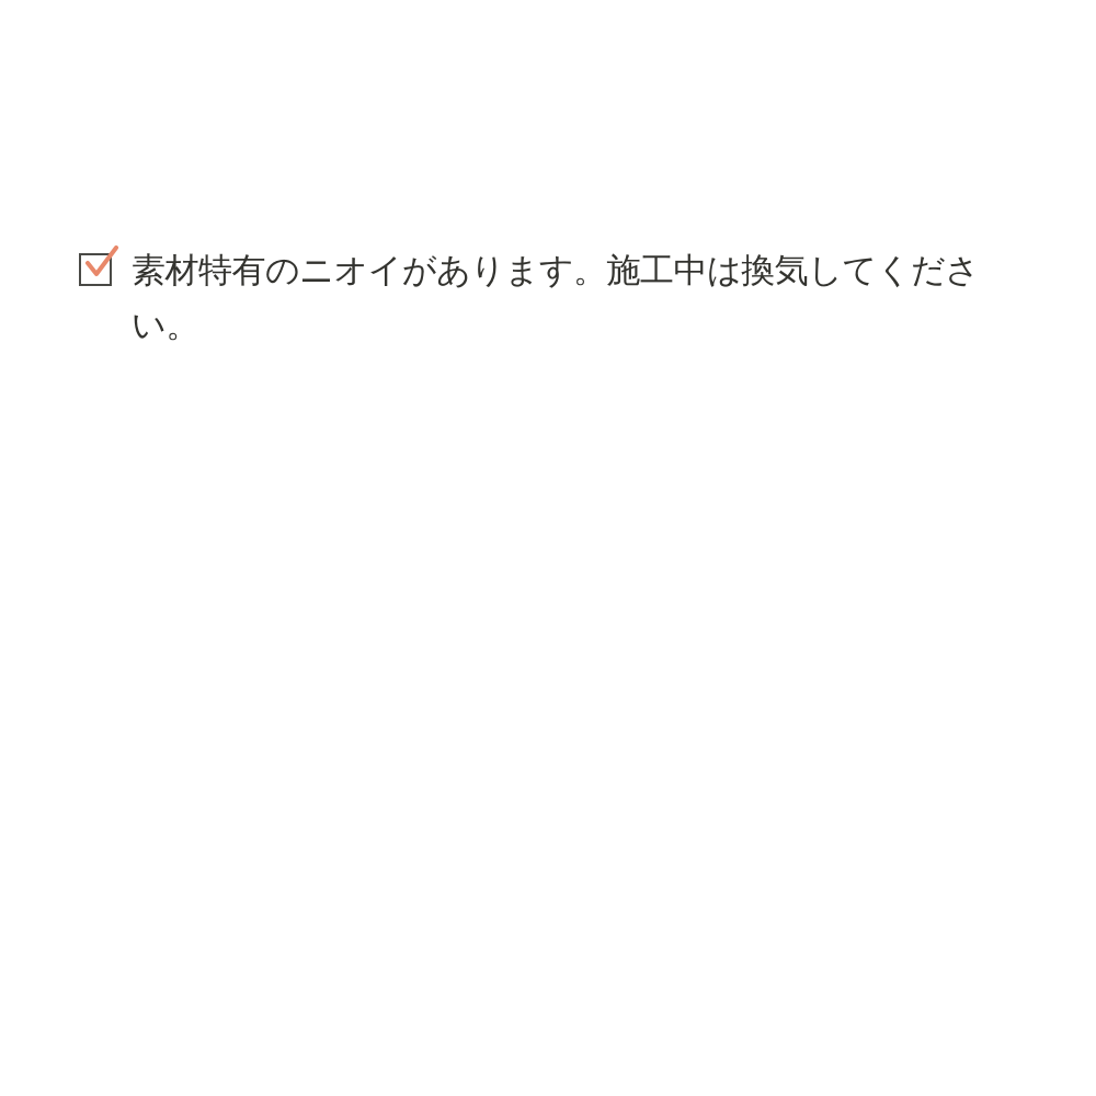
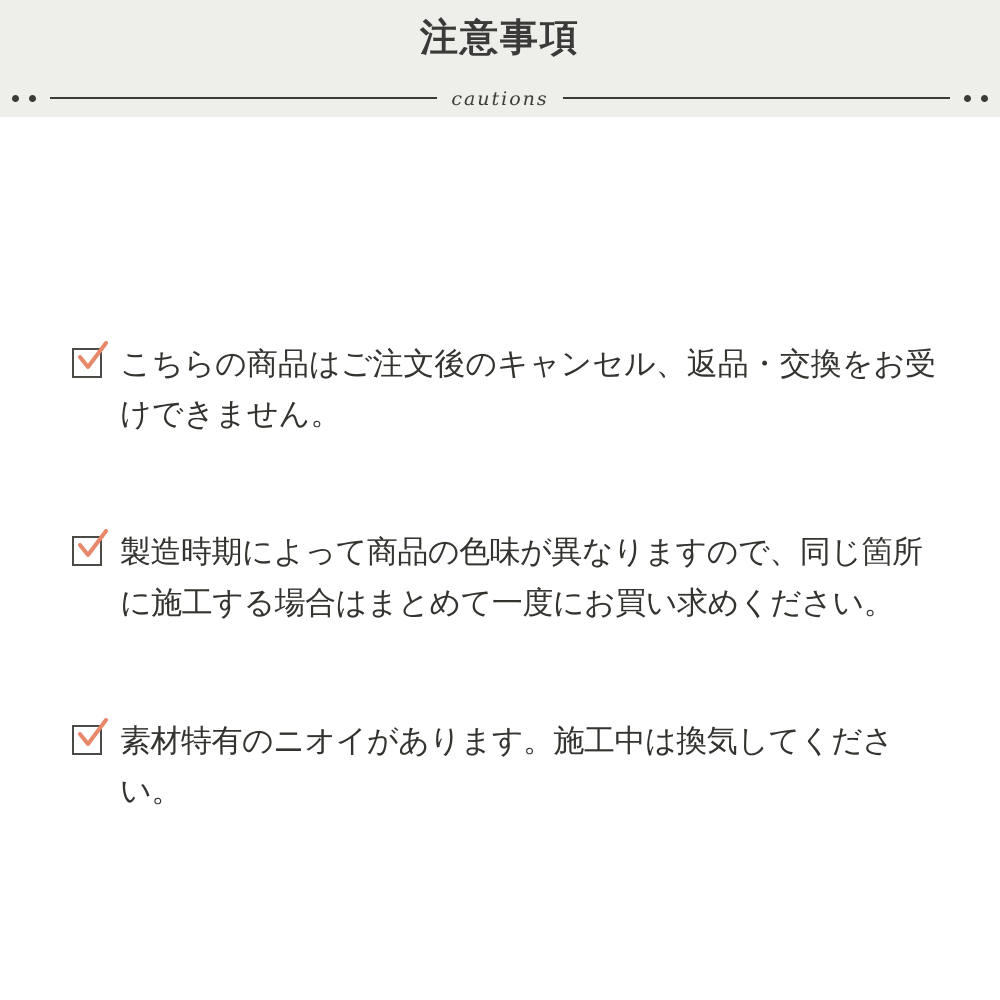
+ 注意事項
+ cautions
+ こちらの商品はご注文後のキャンセル、返品・交換をお受けできません。
+ 製造時期によって商品の色味が異なりますので、同じ箇所に施工する場合はまとめて一度にお買い求めください。
  素材特有のニオイがあります。施工中は換気してください。
